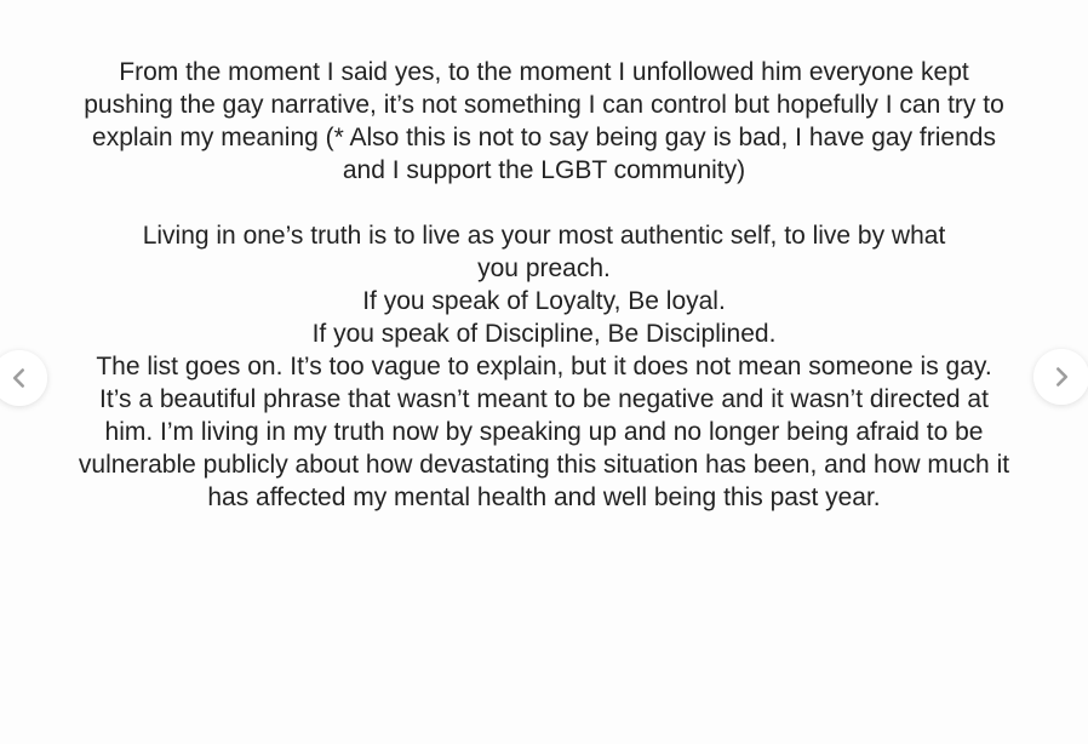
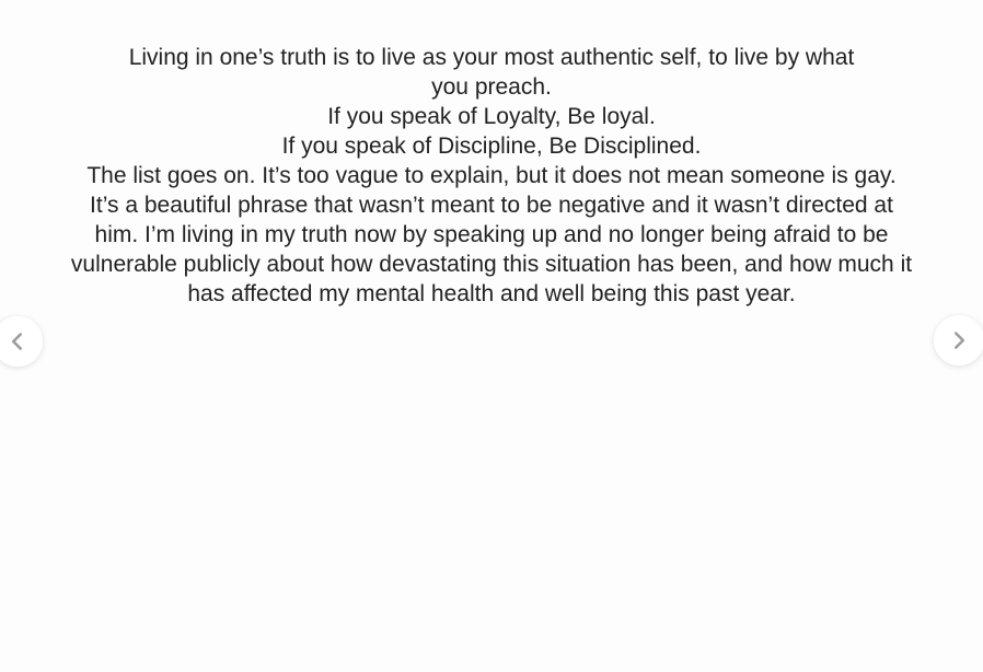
- From the moment I said yes, to the moment I unfollowed him everyone kept
- pushing the gay narrative, it’s not something I can control but hopefully I can try to
- explain my meaning (* Also this is not to say being gay is bad, I have gay friends
- and I support the LGBT community)
  Living in one’s truth is to live as your most authentic self, to live by what
  you preach.
  If you speak of Loyalty, Be loyal.
  If you speak of Discipline, Be Disciplined.
  The list goes on. It’s too vague to explain, but it does not mean someone is gay.
  It’s a beautiful phrase that wasn’t meant to be negative and it wasn’t directed at
  him. I’m living in my truth now by speaking up and no longer being afraid to be
  vulnerable publicly about how devastating this situation has been, and how much it
  has affected my mental health and well being this past year.
